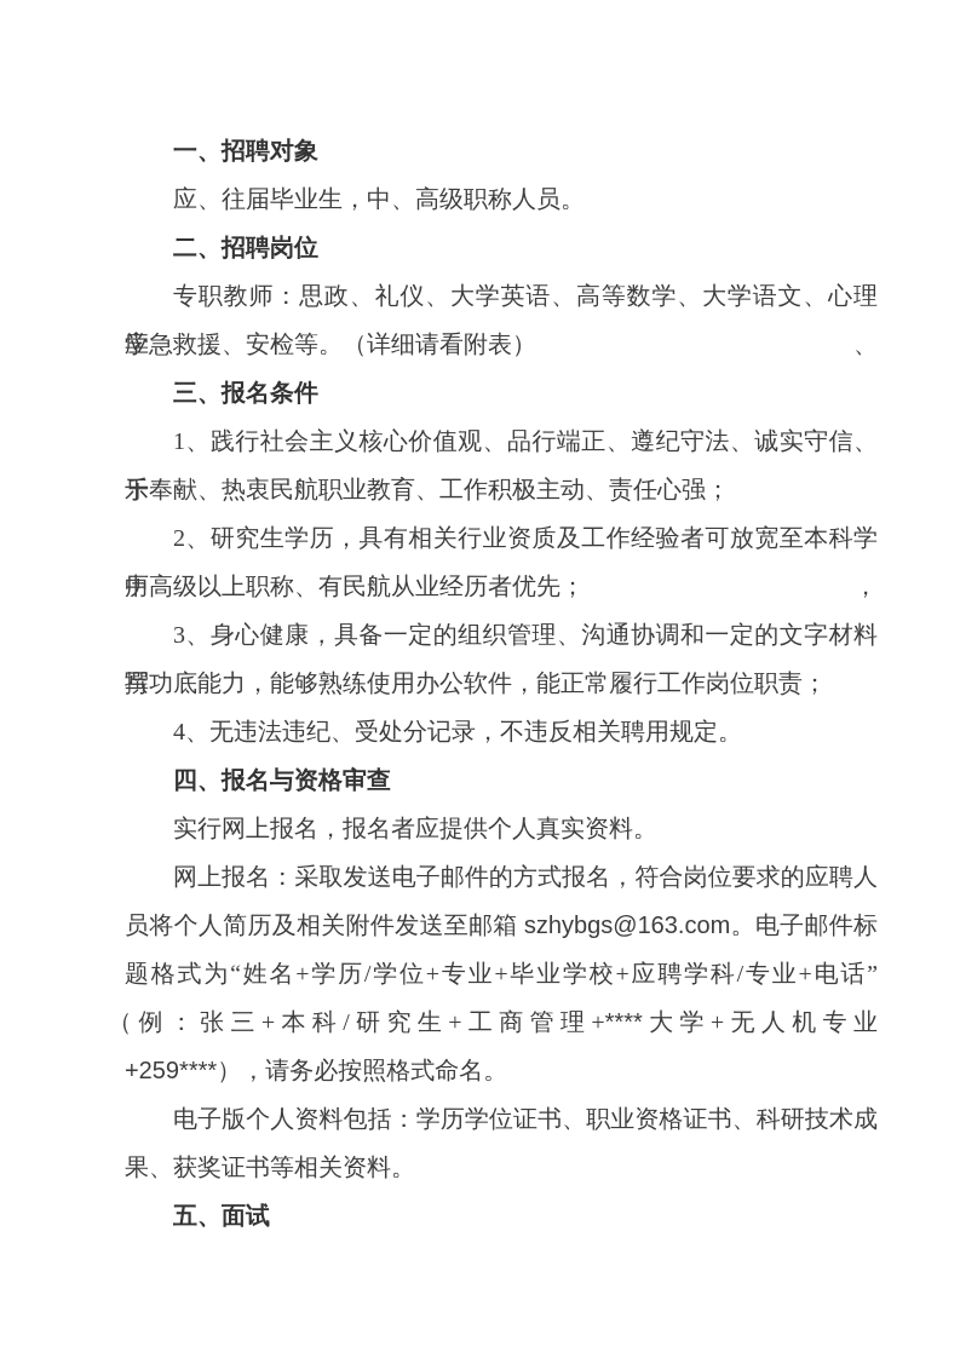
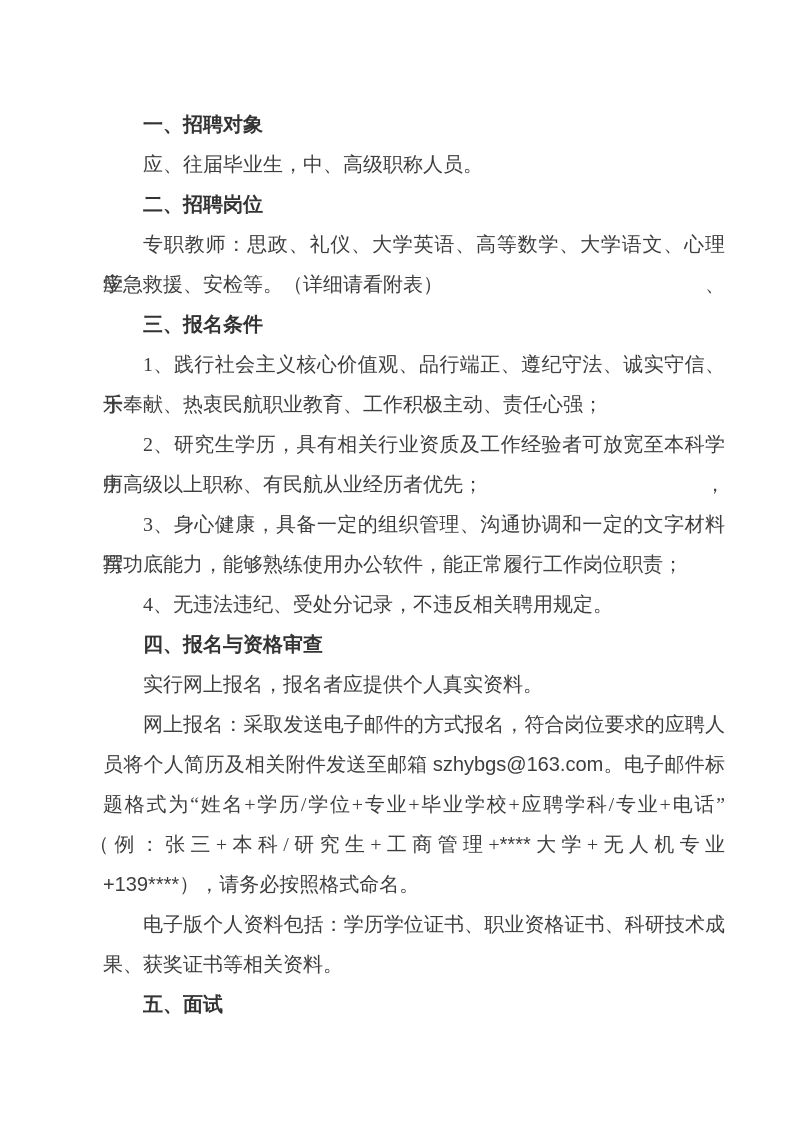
  一、招聘对象
  应、往届毕业生，中、高级职称人员。
  二、招聘岗位
  专职教师：思政、礼仪、大学英语、高等数学、大学语文、心理学、
  应急救援、安检等。（详细请看附表）
  三、报名条件
  1、践行社会主义核心价值观、品行端正、遵纪守法、诚实守信、乐
  于奉献、热衷民航职业教育、工作积极主动、责任心强；
  2、研究生学历，具有相关行业资质及工作经验者可放宽至本科学历，
  中高级以上职称、有民航从业经历者优先；
  3、身心健康，具备一定的组织管理、沟通协调和一定的文字材料撰
  写功底能力，能够熟练使用办公软件，能正常履行工作岗位职责；
  4、无违法违纪、受处分记录，不违反相关聘用规定。
  四、报名与资格审查
  实行网上报名，报名者应提供个人真实资料。
  网上报名：采取发送电子邮件的方式报名，符合岗位要求的应聘人
  员将个人简历及相关附件发送至邮箱 szhybgs@163.com。电子邮件标
  题格式为“姓名+学历/学位+专业+毕业学校+应聘学科/专业+电话”
  （例：张三+本科/研究生+工商管理+****大学+无人机专业
- +259****），请务必按照格式命名。
+ +139****），请务必按照格式命名。
  电子版个人资料包括：学历学位证书、职业资格证书、科研技术成
  果、获奖证书等相关资料。
  五、面试
